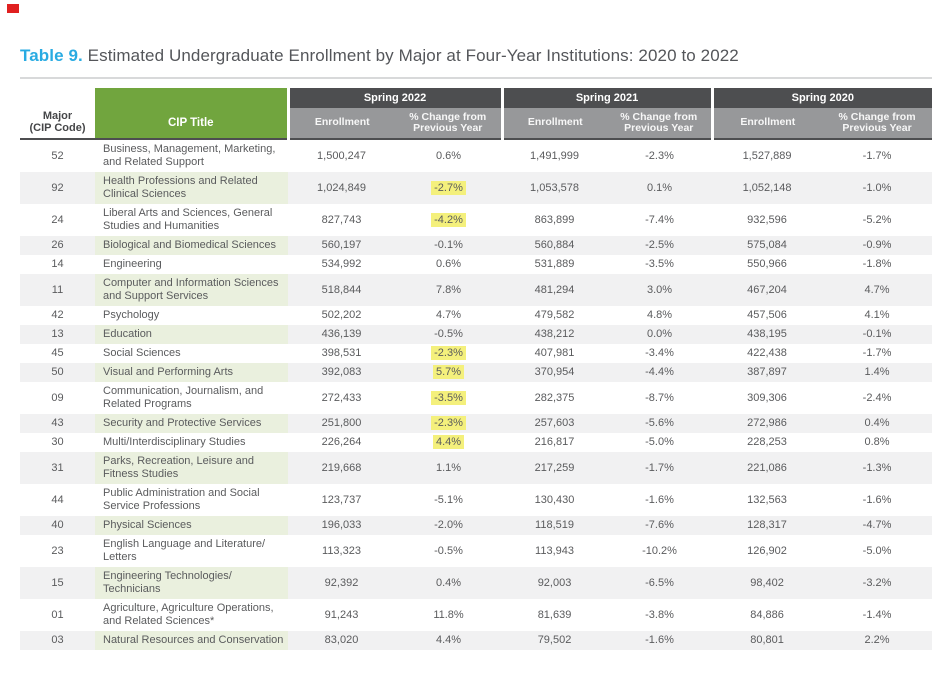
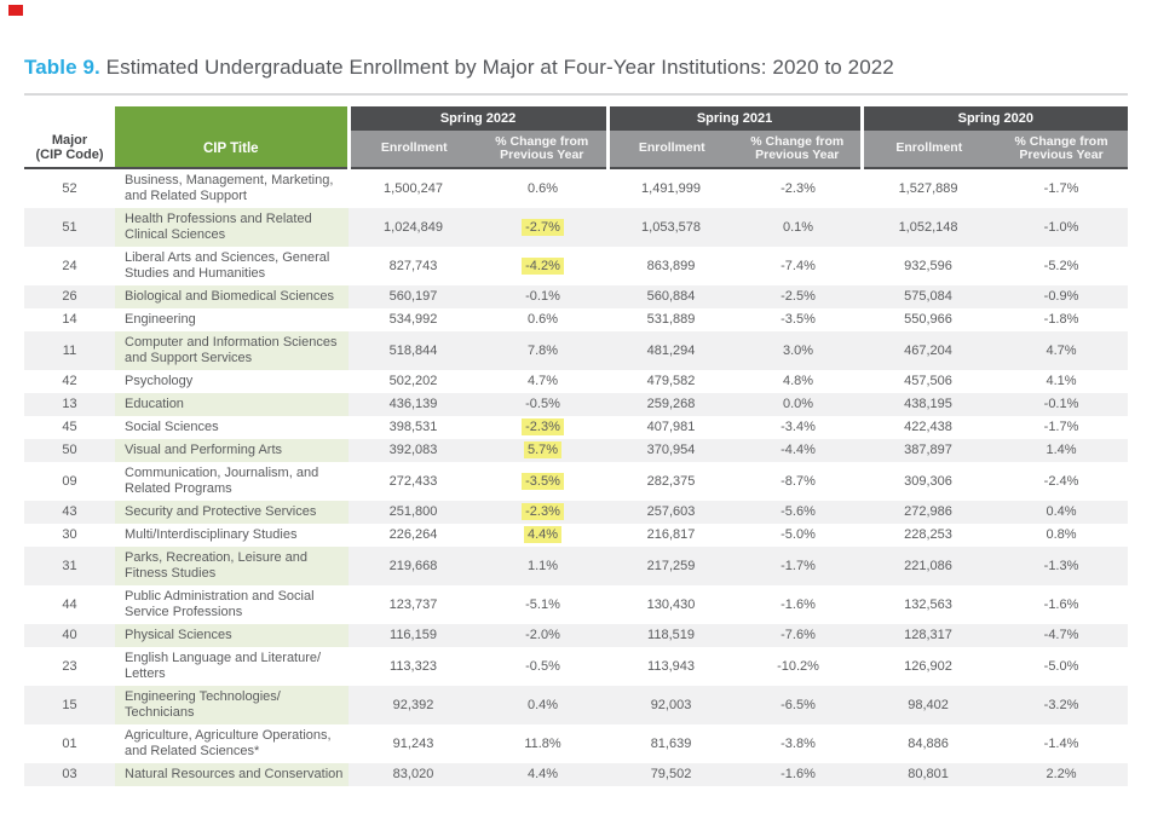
  Table 9. Estimated Undergraduate Enrollment by Major at Four-Year Institutions: 2020 to 2022
  Major (CIP Code)	CIP Title	Spring 2022	Spring 2021	Spring 2020
  Enrollment	% Change from Previous Year	Enrollment	% Change from Previous Year	Enrollment	% Change from Previous Year
  52	Business, Management, Marketing, and Related Support	1,500,247	0.6%	1,491,999	-2.3%	1,527,889	-1.7%
- 92	Health Professions and Related Clinical Sciences	1,024,849	-2.7%	1,053,578	0.1%	1,052,148	-1.0%
+ 51	Health Professions and Related Clinical Sciences	1,024,849	-2.7%	1,053,578	0.1%	1,052,148	-1.0%
  24	Liberal Arts and Sciences, General Studies and Humanities	827,743	-4.2%	863,899	-7.4%	932,596	-5.2%
  26	Biological and Biomedical Sciences	560,197	-0.1%	560,884	-2.5%	575,084	-0.9%
  14	Engineering	534,992	0.6%	531,889	-3.5%	550,966	-1.8%
  11	Computer and Information Sciences and Support Services	518,844	7.8%	481,294	3.0%	467,204	4.7%
  42	Psychology	502,202	4.7%	479,582	4.8%	457,506	4.1%
- 13	Education	436,139	-0.5%	438,212	0.0%	438,195	-0.1%
+ 13	Education	436,139	-0.5%	259,268	0.0%	438,195	-0.1%
  45	Social Sciences	398,531	-2.3%	407,981	-3.4%	422,438	-1.7%
  50	Visual and Performing Arts	392,083	5.7%	370,954	-4.4%	387,897	1.4%
  09	Communication, Journalism, and Related Programs	272,433	-3.5%	282,375	-8.7%	309,306	-2.4%
  43	Security and Protective Services	251,800	-2.3%	257,603	-5.6%	272,986	0.4%
  30	Multi/​Interdisciplinary Studies	226,264	4.4%	216,817	-5.0%	228,253	0.8%
  31	Parks, Recreation, Leisure and Fitness Studies	219,668	1.1%	217,259	-1.7%	221,086	-1.3%
  44	Public Administration and Social Service Professions	123,737	-5.1%	130,430	-1.6%	132,563	-1.6%
- 40	Physical Sciences	196,033	-2.0%	118,519	-7.6%	128,317	-4.7%
+ 40	Physical Sciences	116,159	-2.0%	118,519	-7.6%	128,317	-4.7%
  23	English Language and Literature/​Letters	113,323	-0.5%	113,943	-10.2%	126,902	-5.0%
  15	Engineering Technologies/​Technicians	92,392	0.4%	92,003	-6.5%	98,402	-3.2%
  01	Agriculture, Agriculture Operations, and Related Sciences*	91,243	11.8%	81,639	-3.8%	84,886	-1.4%
  03	Natural Resources and Conservation	83,020	4.4%	79,502	-1.6%	80,801	2.2%
